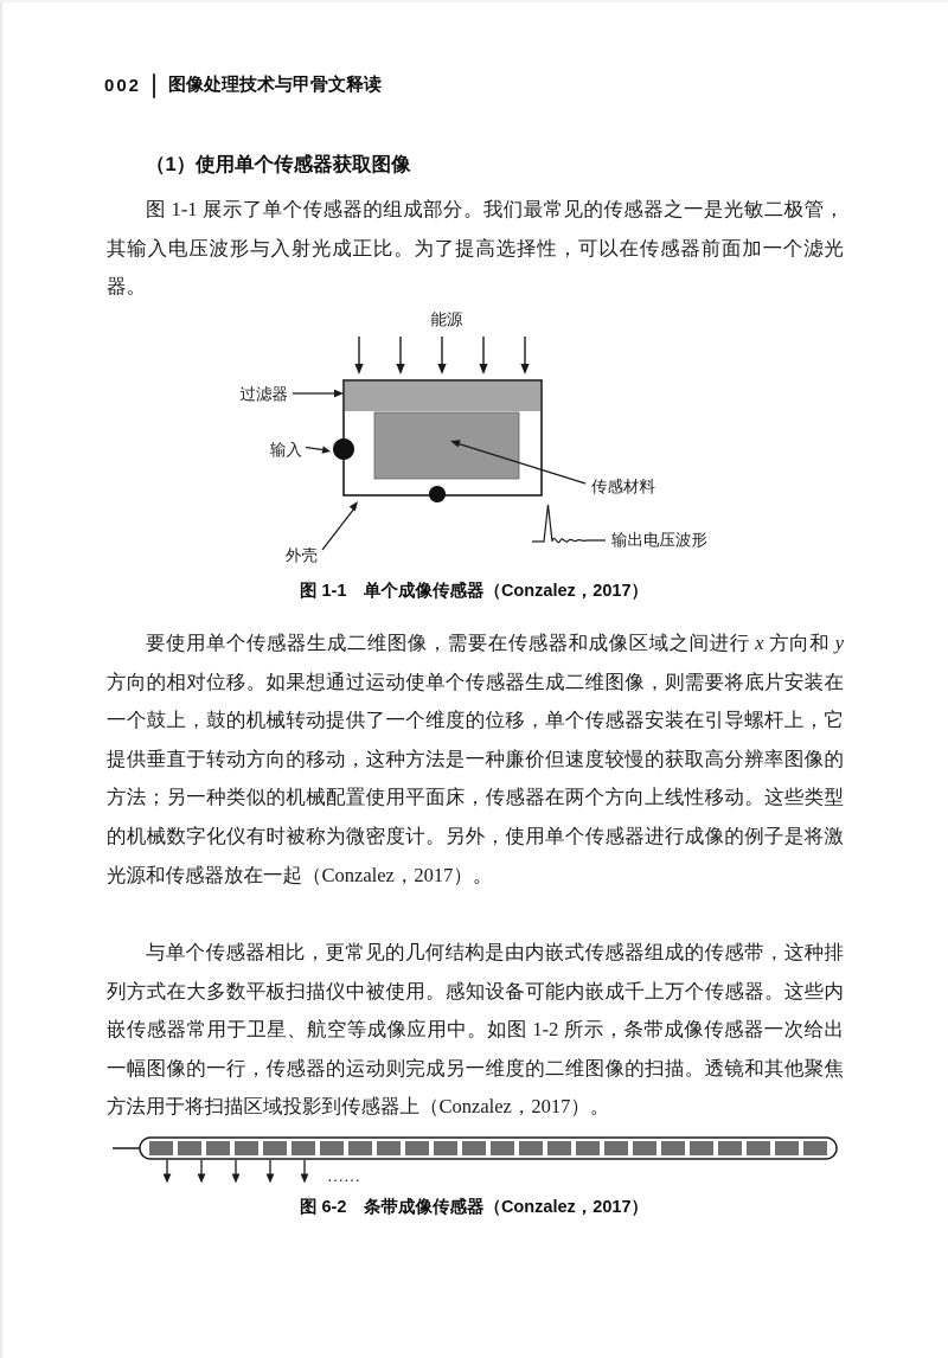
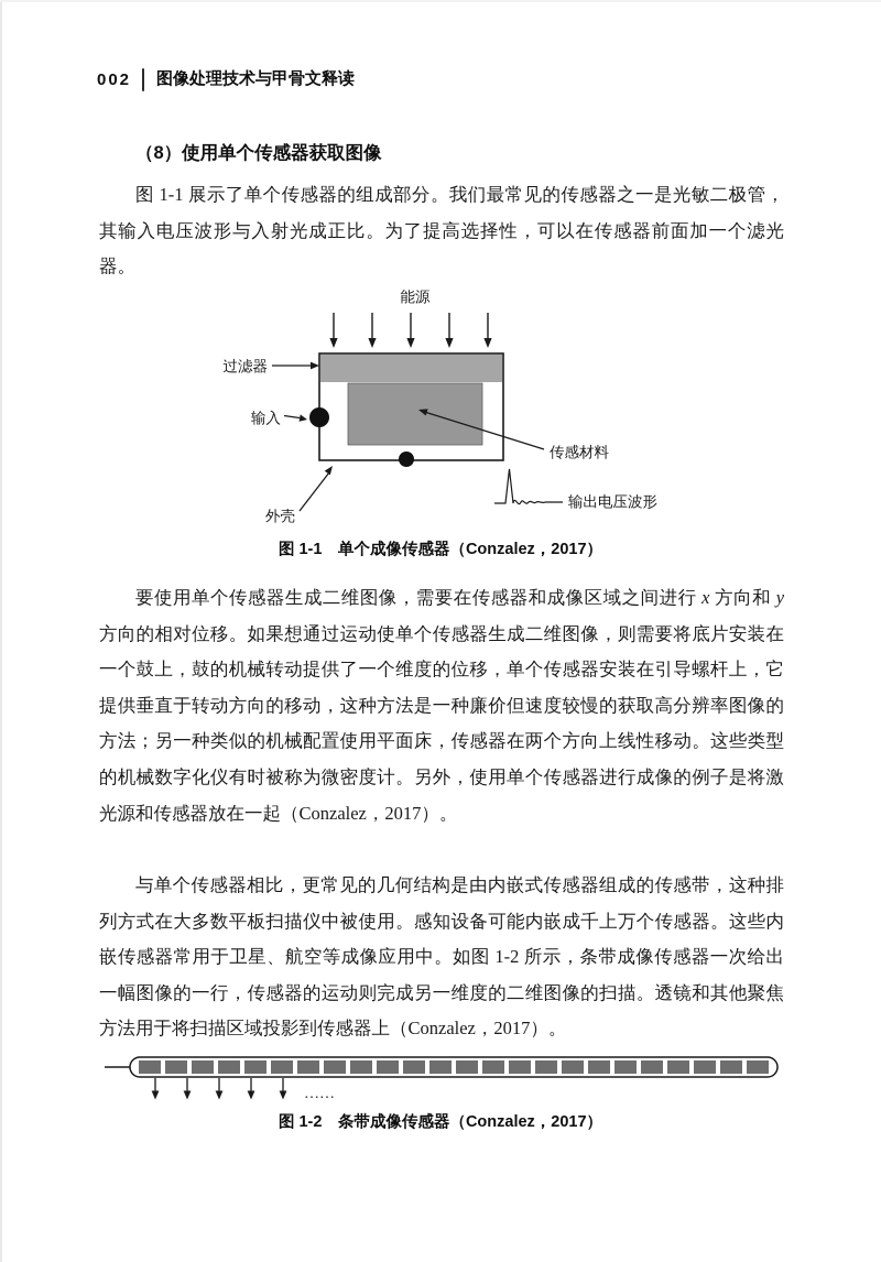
  002
  图像处理技术与甲骨文释读
- （1）使用单个传感器获取图像
+ （8）使用单个传感器获取图像
  图 1-1 展示了单个传感器的组成部分。我们最常见的传感器之一是光敏二极管，其输入电压波形与入射光成正比。为了提高选择性，可以在传感器前面加一个滤光器。
  能源
  过滤器
  输入
  传感材料
  外壳
  输出电压波形
  图 1-1 单个成像传感器（Conzalez，2017）
  要使用单个传感器生成二维图像，需要在传感器和成像区域之间进行 x 方向和 y 方向的相对位移。如果想通过运动使单个传感器生成二维图像，则需要将底片安装在一个鼓上，鼓的机械转动提供了一个维度的位移，单个传感器安装在引导螺杆上，它提供垂直于转动方向的移动，这种方法是一种廉价但速度较慢的获取高分辨率图像的方法；另一种类似的机械配置使用平面床，传感器在两个方向上线性移动。这些类型的机械数字化仪有时被称为微密度计。另外，使用单个传感器进行成像的例子是将激光源和传感器放在一起（Conzalez，2017）。
  与单个传感器相比，更常见的几何结构是由内嵌式传感器组成的传感带，这种排列方式在大多数平板扫描仪中被使用。感知设备可能内嵌成千上万个传感器。这些内嵌传感器常用于卫星、航空等成像应用中。如图 1-2 所示，条带成像传感器一次给出一幅图像的一行，传感器的运动则完成另一维度的二维图像的扫描。透镜和其他聚焦方法用于将扫描区域投影到传感器上（Conzalez，2017）。
  ……
- 图 6-2 条带成像传感器（Conzalez，2017）
+ 图 1-2 条带成像传感器（Conzalez，2017）
